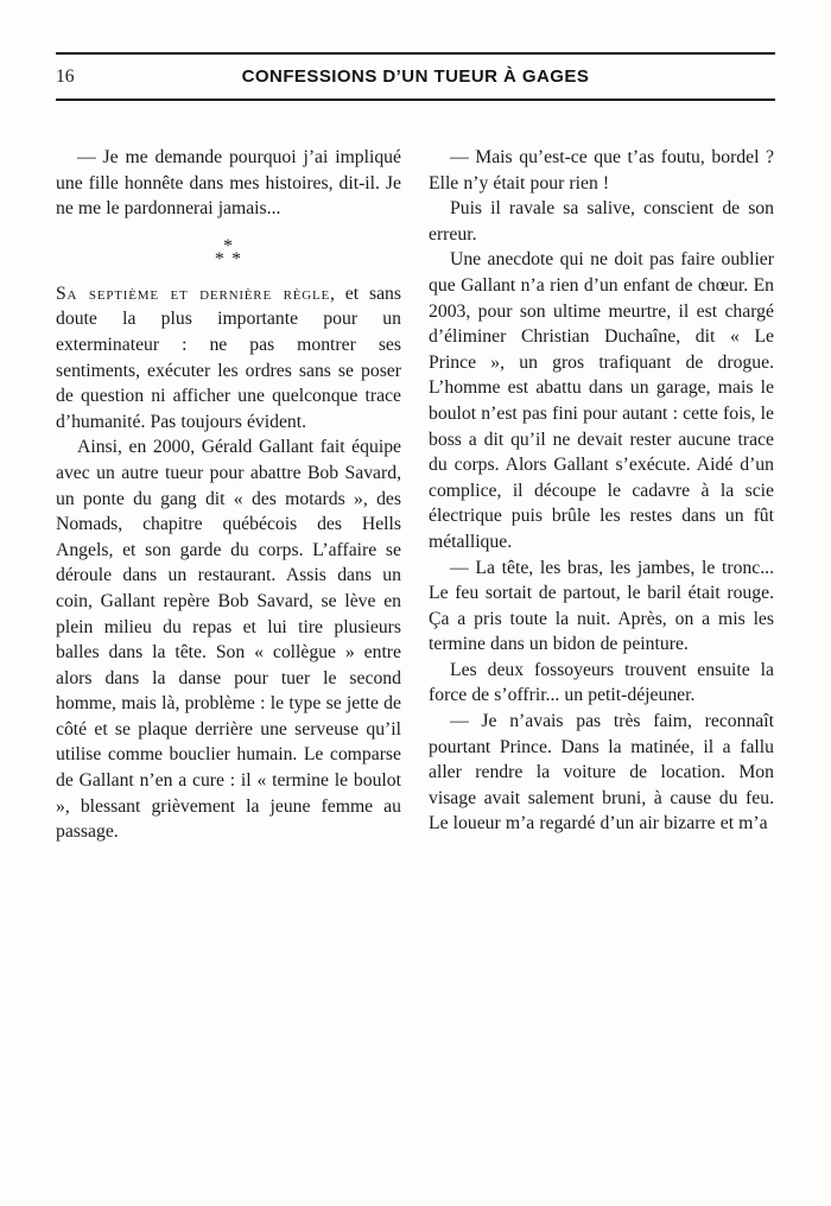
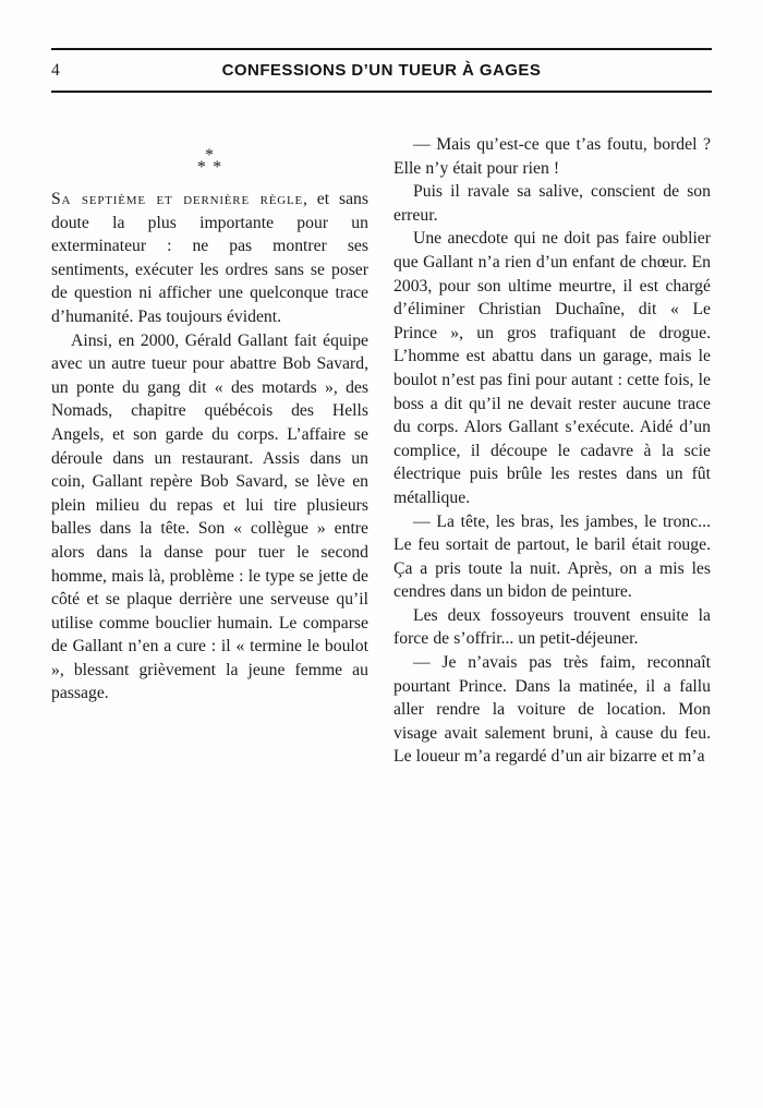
- 16
+ 4
  CONFESSIONS D’UN TUEUR À GAGES
- — Je me demande pourquoi j’ai impliqué une fille honnête dans mes histoires, dit-il. Je ne me le pardonnerai jamais...
  *
  * *
  Sa septième et dernière règle, et sans doute la plus importante pour un exterminateur : ne pas montrer ses sentiments, exécuter les ordres sans se poser de question ni afficher une quelconque trace d’humanité. Pas toujours évident.
  Ainsi, en 2000, Gérald Gallant fait équipe avec un autre tueur pour abattre Bob Savard, un ponte du gang dit « des motards », des Nomads, chapitre québécois des Hells Angels, et son garde du corps. L’affaire se déroule dans un restaurant. Assis dans un coin, Gallant repère Bob Savard, se lève en plein milieu du repas et lui tire plusieurs balles dans la tête. Son « collègue » entre alors dans la danse pour tuer le second homme, mais là, problème : le type se jette de côté et se plaque derrière une serveuse qu’il utilise comme bouclier humain. Le comparse de Gallant n’en a cure : il « termine le boulot », blessant grièvement la jeune femme au passage.
  — Mais qu’est-ce que t’as foutu, bordel ? Elle n’y était pour rien !
  Puis il ravale sa salive, conscient de son erreur.
  Une anecdote qui ne doit pas faire oublier que Gallant n’a rien d’un enfant de chœur. En 2003, pour son ultime meurtre, il est chargé d’éliminer Christian Duchaîne, dit « Le Prince », un gros trafiquant de drogue. L’homme est abattu dans un garage, mais le boulot n’est pas fini pour autant : cette fois, le boss a dit qu’il ne devait rester aucune trace du corps. Alors Gallant s’exécute. Aidé d’un complice, il découpe le cadavre à la scie électrique puis brûle les restes dans un fût métallique.
- — La tête, les bras, les jambes, le tronc... Le feu sortait de partout, le baril était rouge. Ça a pris toute la nuit. Après, on a mis les termine dans un bidon de peinture.
+ — La tête, les bras, les jambes, le tronc... Le feu sortait de partout, le baril était rouge. Ça a pris toute la nuit. Après, on a mis les cendres dans un bidon de peinture.
  Les deux fossoyeurs trouvent ensuite la force de s’offrir... un petit-déjeuner.
  — Je n’avais pas très faim, reconnaît pourtant Prince. Dans la matinée, il a fallu aller rendre la voiture de location. Mon visage avait salement bruni, à cause du feu. Le loueur m’a regardé d’un air bizarre et m’a
